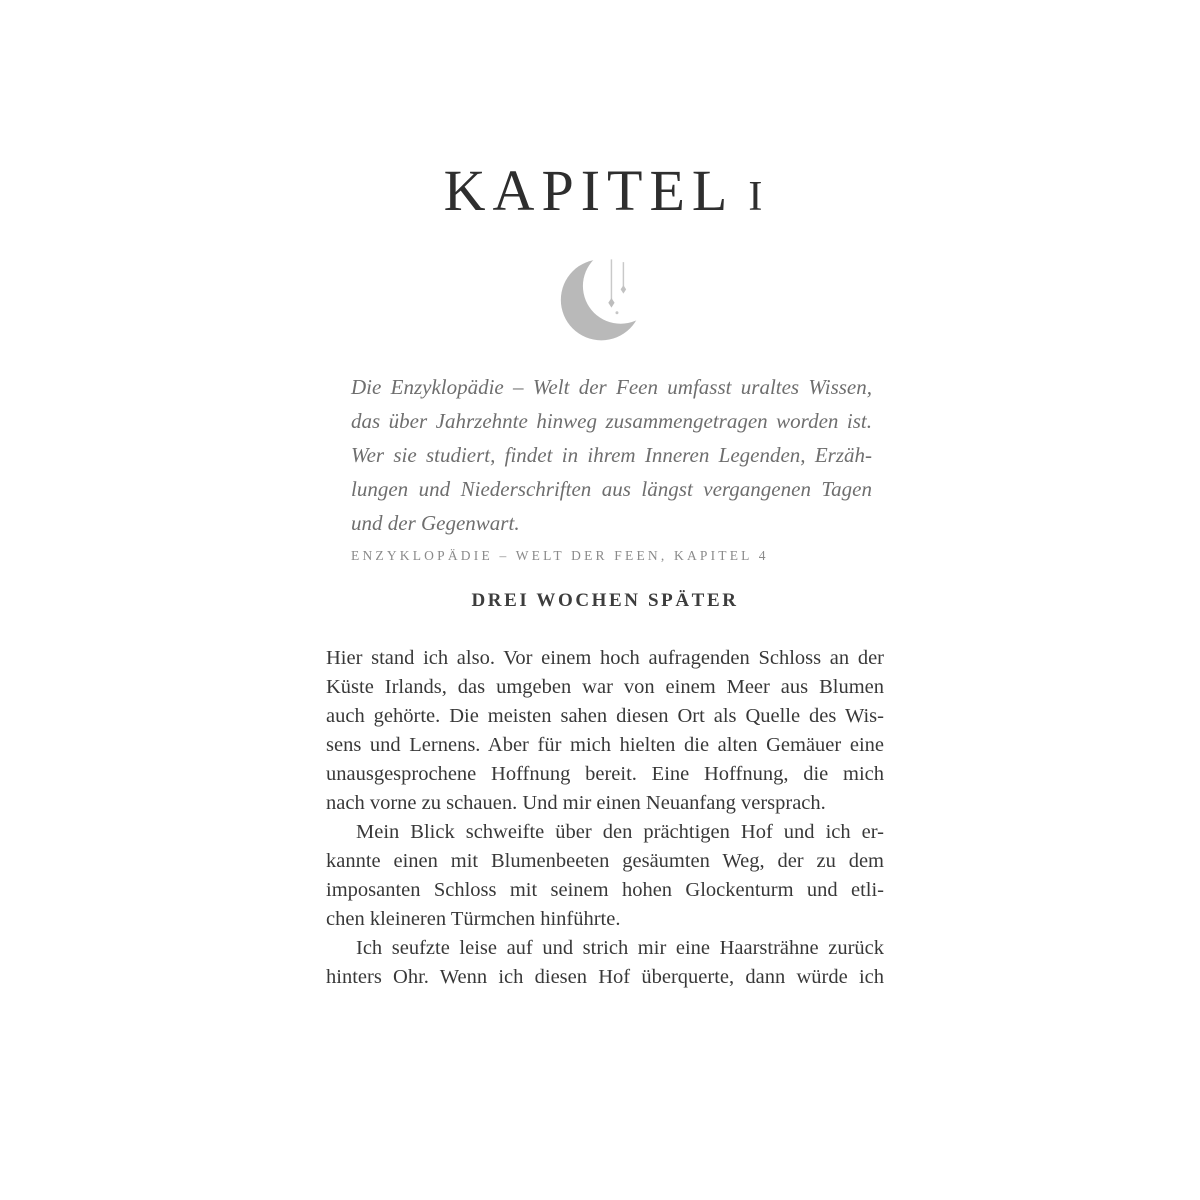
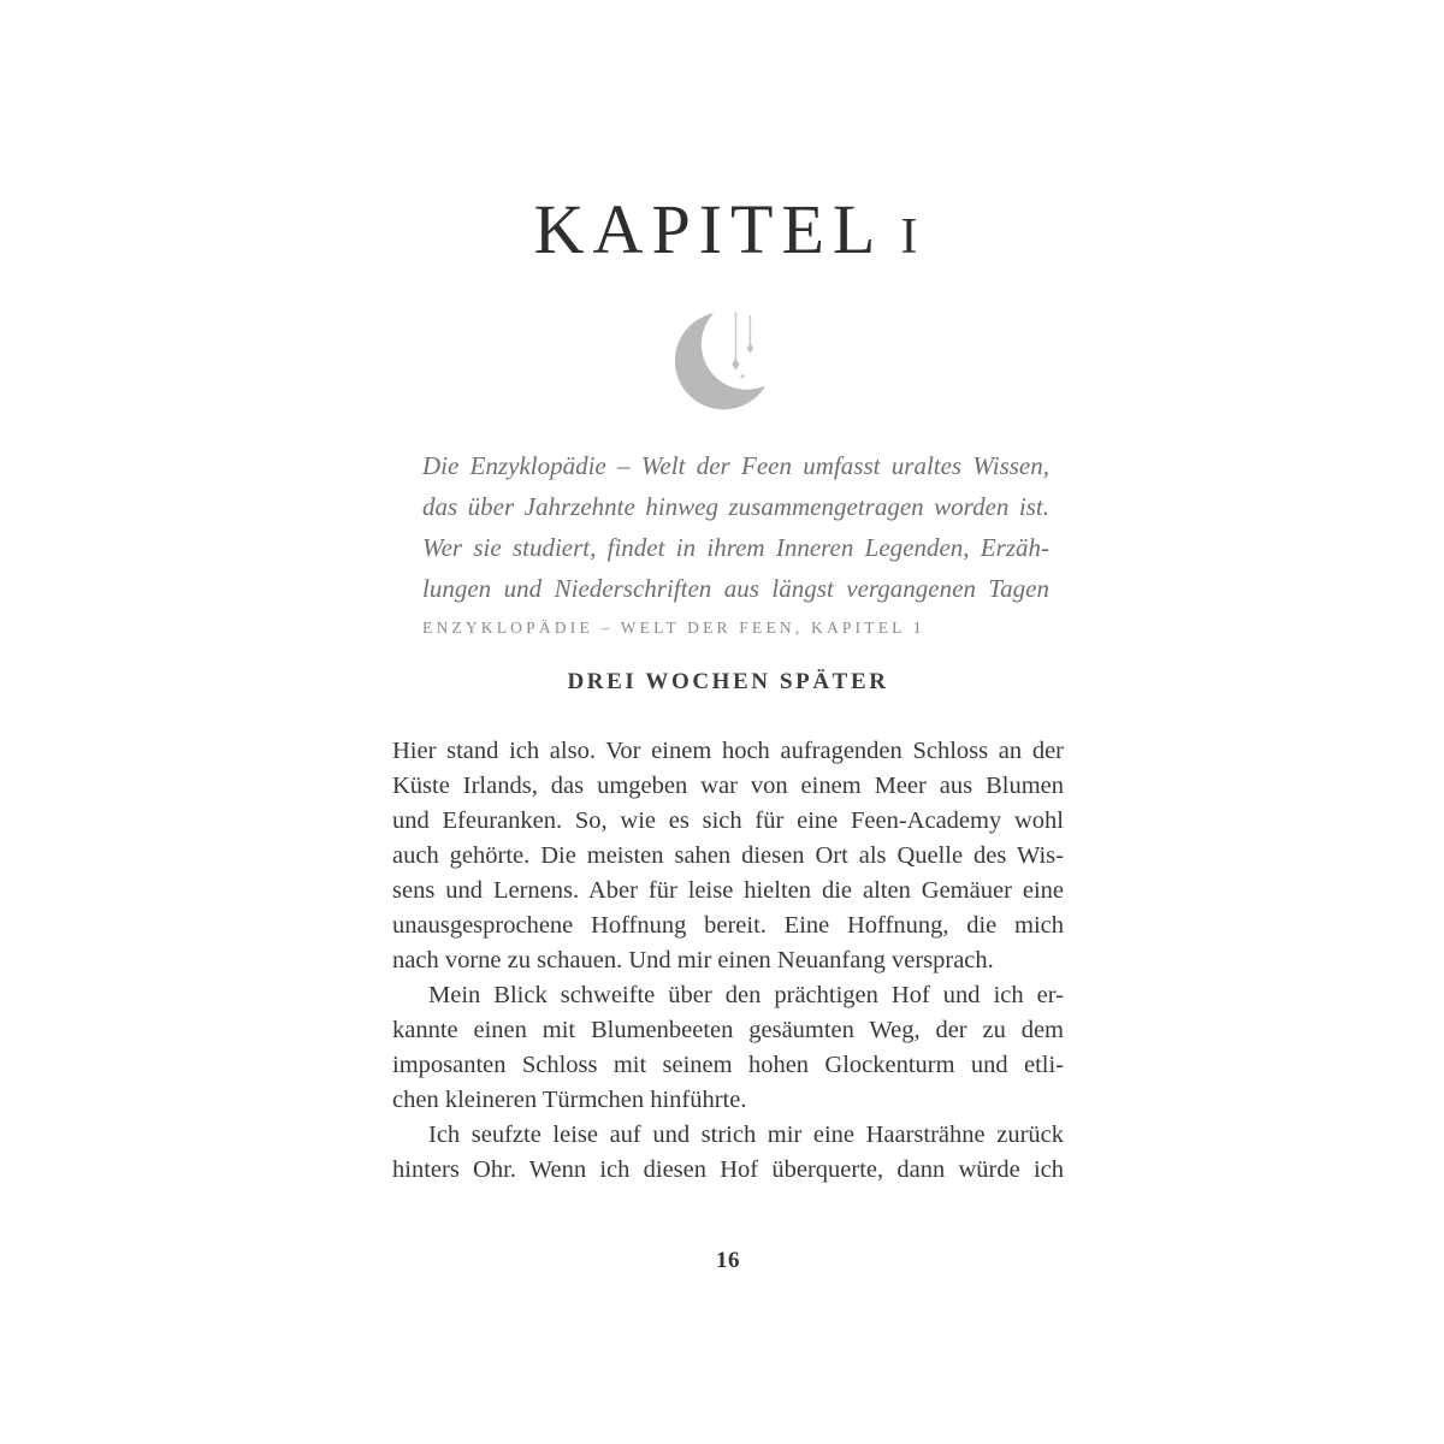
  KAPITEL I
  Die Enzyklopädie – Welt der Feen umfasst uraltes Wissen,
  das über Jahrzehnte hinweg zusammengetragen worden ist.
  Wer sie studiert, findet in ihrem Inneren Legenden, Erzäh-
  lungen und Niederschriften aus längst vergangenen Tagen
- und der Gegenwart.
- ENZYKLOPÄDIE – WELT DER FEEN, KAPITEL 4
+ ENZYKLOPÄDIE – WELT DER FEEN, KAPITEL 1
  DREI WOCHEN SPÄTER
  Hier stand ich also. Vor einem hoch aufragenden Schloss an der
  Küste Irlands, das umgeben war von einem Meer aus Blumen
+ und Efeuranken. So, wie es sich für eine Feen-Academy wohl
  auch gehörte. Die meisten sahen diesen Ort als Quelle des Wis-
- sens und Lernens. Aber für mich hielten die alten Gemäuer eine
+ sens und Lernens. Aber für leise hielten die alten Gemäuer eine
  unausgesprochene Hoffnung bereit. Eine Hoffnung, die mich
  nach vorne zu schauen. Und mir einen Neuanfang versprach.
  Mein Blick schweifte über den prächtigen Hof und ich er-
  kannte einen mit Blumenbeeten gesäumten Weg, der zu dem
  imposanten Schloss mit seinem hohen Glockenturm und etli-
  chen kleineren Türmchen hinführte.
  Ich seufzte leise auf und strich mir eine Haarsträhne zurück
  hinters Ohr. Wenn ich diesen Hof überquerte, dann würde ich
+ 16
